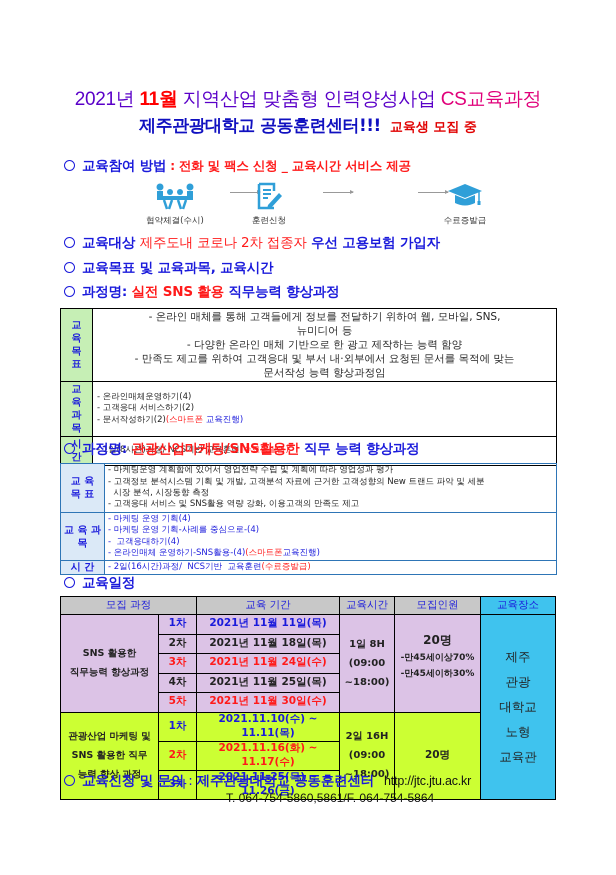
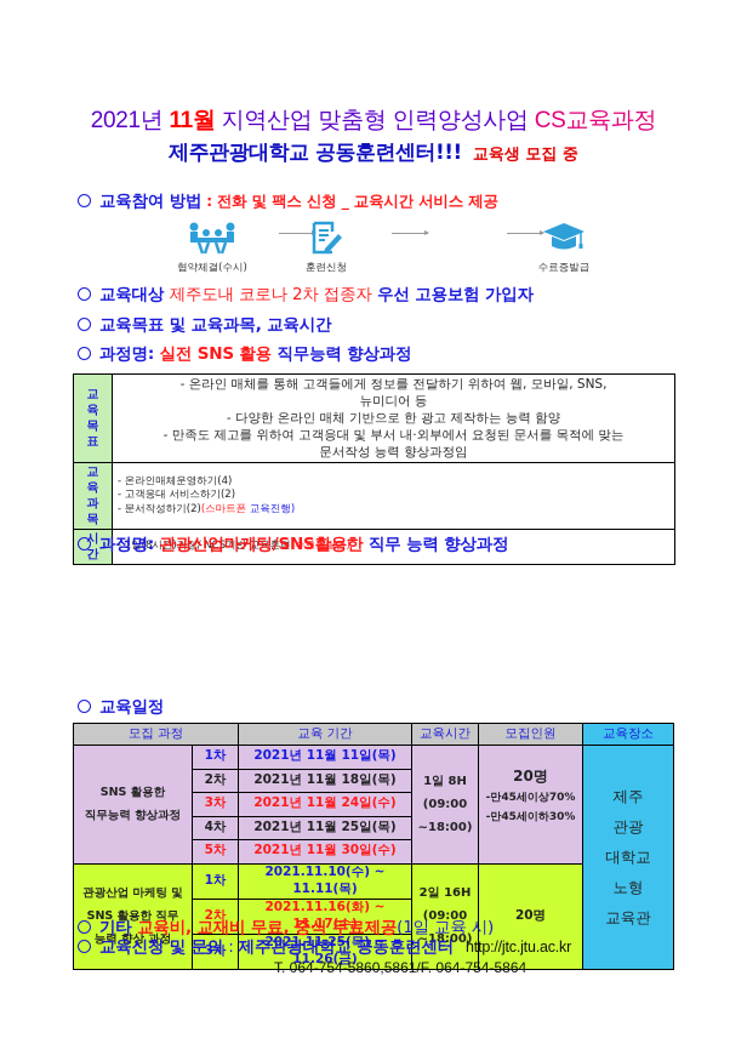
  2021년 11월 지역산업 맞춤형 인력양성사업 CS교육과정
  제주관광대학교 공동훈련센터!!! 교육생 모집 중
  교육참여 방법 : 전화 및 팩스 신청 _ 교육시간 서비스 제공
  협약체결(수시)
  훈련신청
  수료증발급
  교육대상 제주도내 코로나 2차 접종자 우선 고용보험 가입자
  교육목표 및 교육과목, 교육시간
  과정명: 실전 SNS 활용 직무능력 향상과정
  교 육 목 표	- 온라인 매체를 통해 고객들에게 정보를 전달하기 위하여 웹, 모바일, SNS, 뉴미디어 등 - 다양한 온라인 매체 기반으로 한 광고 제작하는 능력 함양 - 만족도 제고를 위하여 고객응대 및 부서 내·외부에서 요청된 문서를 목적에 맞는 문서작성 능력 향상과정임
  교 육 과 목	- 온라인매체운영하기(4) - 고객응대 서비스하기(2) - 문서작성하기(2)(스마트폰 교육진행)
  시 간	- 1일(8시간)과정/ NCS기반 교육훈련(수료증발급)
  과정명: 관광산업마케팅/SNS활용한 직무 능력 향상과정
- 교 육 목 표	- 마케팅운영 계획함에 있어서 영업전략 수립 및 계획에 따라 영업성과 평가 - 고객정보 분석시스템 기획 및 개발, 고객분석 자료에 근거한 고객성향의 New 트랜드 파악 및 세분 시장 분석, 시장동향 측정 - 고객응대 서비스 및 SNS활용 역량 강화, 이용고객의 만족도 제고
- 교 육 과 목	- 마케팅 운영 기획(4) - 마케팅 운영 기획-사례를 중심으로-(4) - 고객응대하기(4) - 온라인매체 운영하기-SNS활용-(4)(스마트폰교육진행)
- 시 간	- 2일(16시간)과정/ NCS기반 교육훈련(수료증발급)
  교육일정
  모집 과정	교육 기간	교육시간	모집인원	교육장소
  SNS 활용한 직무능력 향상과정	1차	2021년 11월 11일(목)	1일 8H (09:00 ~18:00)	20명 -만45세이상70% -만45세이하30%	제주 관광 대학교 노형 교육관
  2차	2021년 11월 18일(목)
  3차	2021년 11월 24일(수)
  4차	2021년 11월 25일(목)
  5차	2021년 11월 30일(수)
  관광산업 마케팅 및 SNS 활용한 직무 능력 향상 과정	1차	2021.11.10(수) ~ 11.11(목)	2일 16H (09:00 ~18:00)	20명
  2차	2021.11.16(화) ~ 11.17(수)
  3차	2021.11.25(목) ~ 11.26(금)
+ 기타 교육비, 교재비 무료, 중식 무료제공(1일 교육 시)
  교육신청 및 문의 : 제주관광대학교 공동훈련센터 http://jtc.jtu.ac.kr
  T. 064-754-5860,5861/F. 064-754-5864
